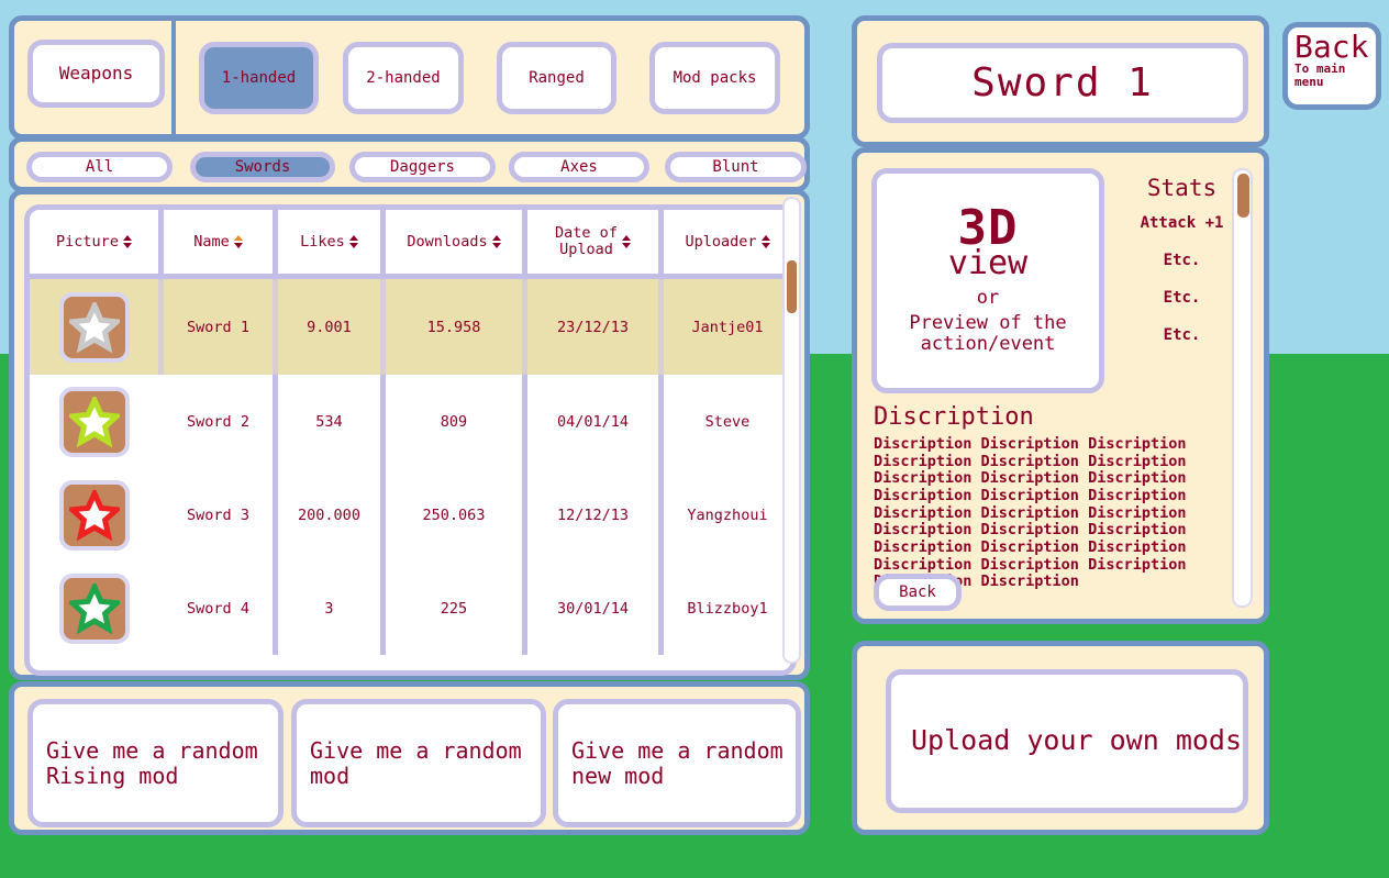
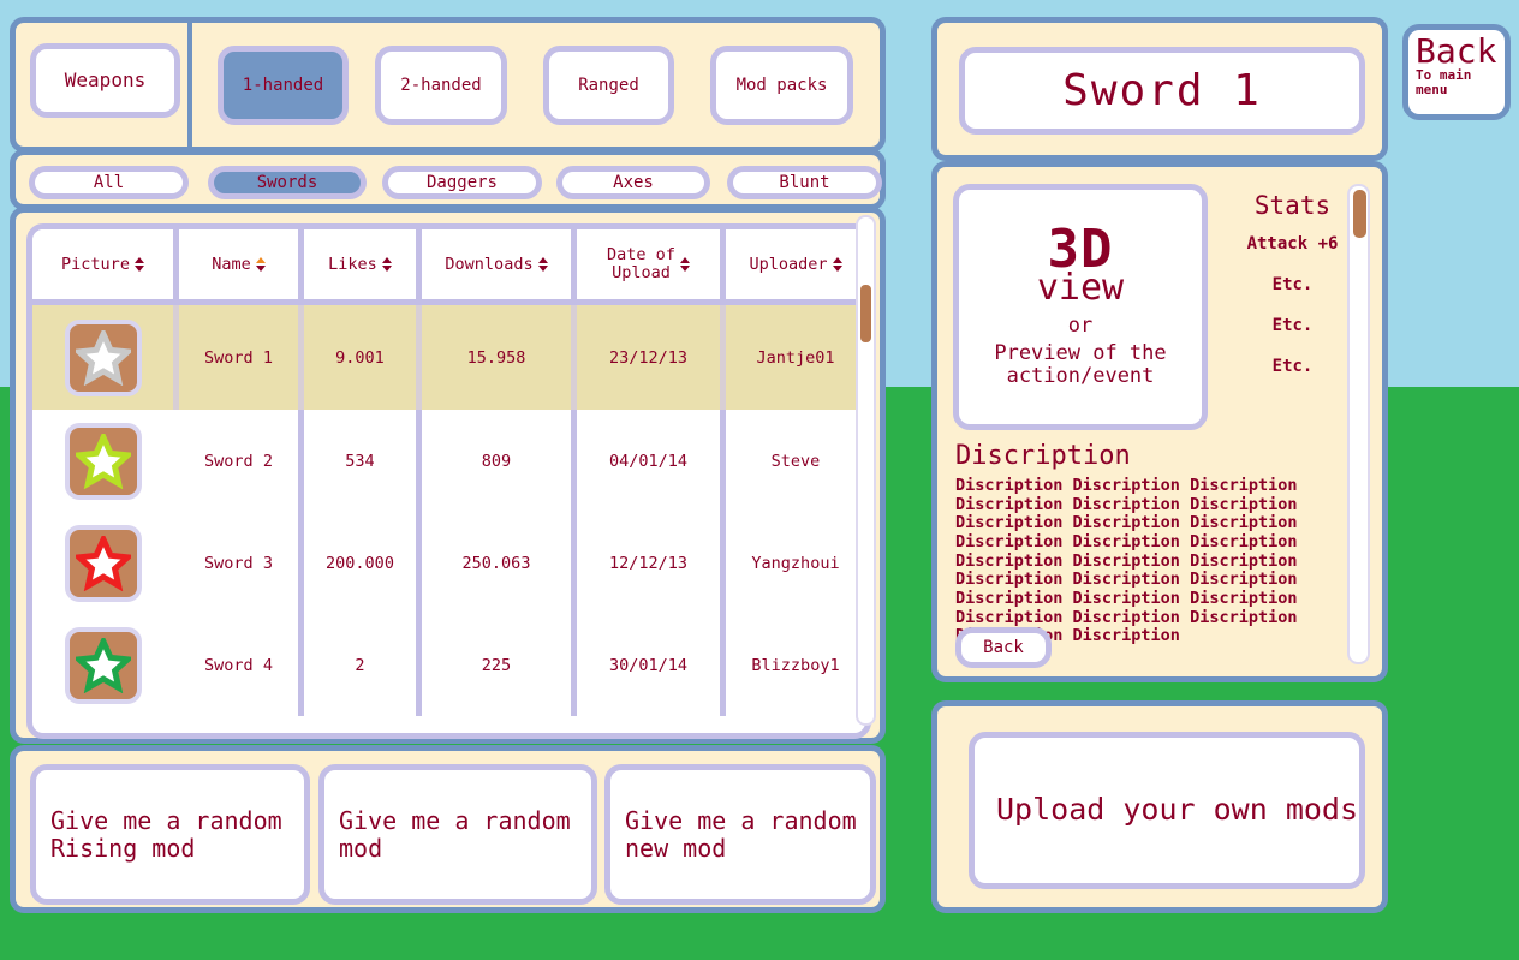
  Weapons
  1-handed
  2-handed
  Ranged
  Mod packs
  All
  Swords
  Daggers
  Axes
  Blunt
  Picture
  Name
  Likes
  Downloads
  Date of
  Upload
  Uploader
  Sword 1
  9.001
  15.958
  23/12/13
  Jantje01
  Sword 2
  534
  809
  04/01/14
  Steve
  Sword 3
  200.000
  250.063
  12/12/13
  Yangzhoui
  Sword 4
- 3
+ 2
  225
  30/01/14
  Blizzboy1
  Give me a random Rising mod
  Give me a random mod
  Give me a random new mod
  Sword 1
  3D
  view
  or
  Preview of the action/event
  Stats
- Attack +1
+ Attack +6
  Etc.
  Etc.
  Etc.
  Discription
  Discription Discription Discription
  Discription Discription Discription
  Discription Discription Discription
  Discription Discription Discription
  Discription Discription Discription
  Discription Discription Discription
  Discription Discription Discription
  Discription Discription Discription
  Back
  Upload your own mods
  Back
  To main menu
